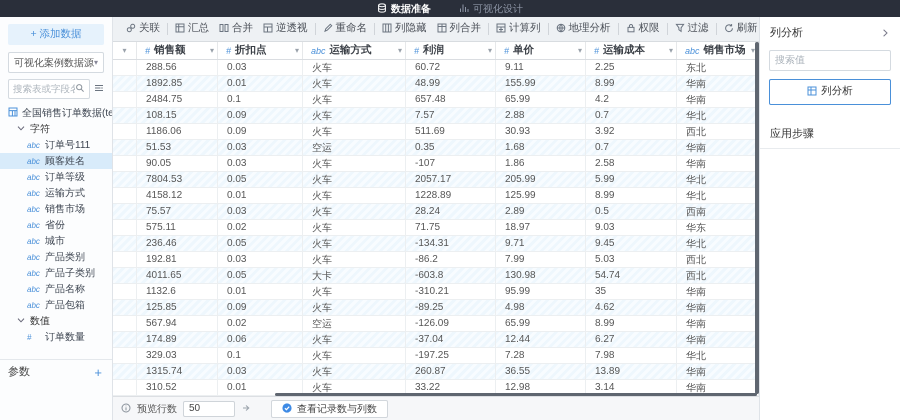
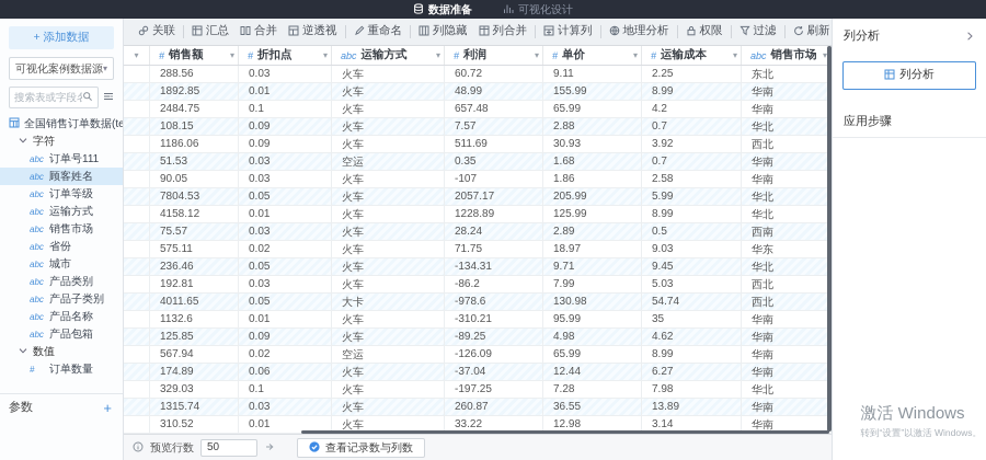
  数据准备
  可视化设计
  + 添加数据
  可视化案例数据源
  ▾
  搜索表或字段名
  全国销售订单数据(te
  字符
  abc
  订单号111
  abc
  顾客姓名
  abc
  订单等级
  abc
  运输方式
  abc
  销售市场
  abc
  省份
  abc
  城市
  abc
  产品类别
  abc
  产品子类别
  abc
  产品名称
  abc
  产品包箱
  数值
  #
  订单数量
  参数
  +
  关联
  汇总
  合并
  逆透视
  重命名
  列隐藏
  列合并
  计算列
  地理分析
  权限
  过滤
  刷新
  ▾
  #
  销售额
  ▾
  #
  折扣点
  ▾
  abc
  运输方式
  ▾
  #
  利润
  ▾
  #
  单价
  ▾
  #
  运输成本
  ▾
  abc
  销售市场
  ▾
  288.56
  0.03
  火车
  60.72
  9.11
  2.25
  东北
  1892.85
  0.01
  火车
  48.99
  155.99
  8.99
  华南
  2484.75
  0.1
  火车
  657.48
  65.99
  4.2
  华南
  108.15
  0.09
  火车
  7.57
  2.88
  0.7
  华北
  1186.06
  0.09
  火车
  511.69
  30.93
  3.92
  西北
  51.53
  0.03
  空运
  0.35
  1.68
  0.7
  华南
  90.05
  0.03
  火车
  -107
  1.86
  2.58
  华南
  7804.53
  0.05
  火车
  2057.17
  205.99
  5.99
  华北
  4158.12
  0.01
  火车
  1228.89
  125.99
  8.99
  华北
  75.57
  0.03
  火车
  28.24
  2.89
  0.5
  西南
  575.11
  0.02
  火车
  71.75
  18.97
  9.03
  华东
  236.46
  0.05
  火车
  -134.31
  9.71
  9.45
  华北
  192.81
  0.03
  火车
  -86.2
  7.99
  5.03
  西北
  4011.65
  0.05
  大卡
- -603.8
+ -978.6
  130.98
  54.74
  西北
  1132.6
  0.01
  火车
  -310.21
  95.99
  35
  华南
  125.85
  0.09
  火车
  -89.25
  4.98
  4.62
  华南
  567.94
  0.02
  空运
  -126.09
  65.99
  8.99
  华南
  174.89
  0.06
  火车
  -37.04
  12.44
  6.27
  华南
  329.03
  0.1
  火车
  -197.25
  7.28
  7.98
  华北
  1315.74
  0.03
  火车
  260.87
  36.55
  13.89
  华南
  310.52
  0.01
  火车
  33.22
  12.98
  3.14
  华南
  预览行数
  50
  查看记录数与列数
  列分析
- 搜索值
  列分析
  应用步骤
+ 激活 Windows
+ 转到“设置”以激活 Windows。
